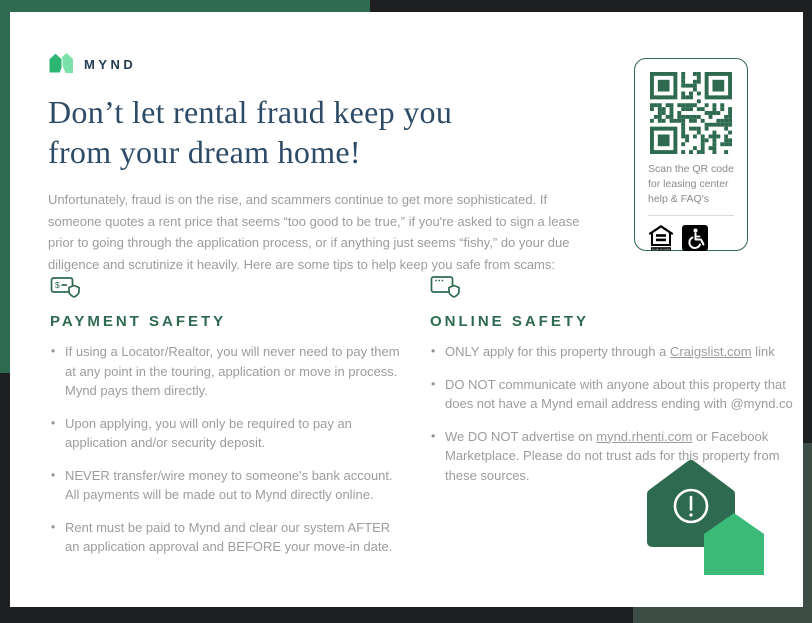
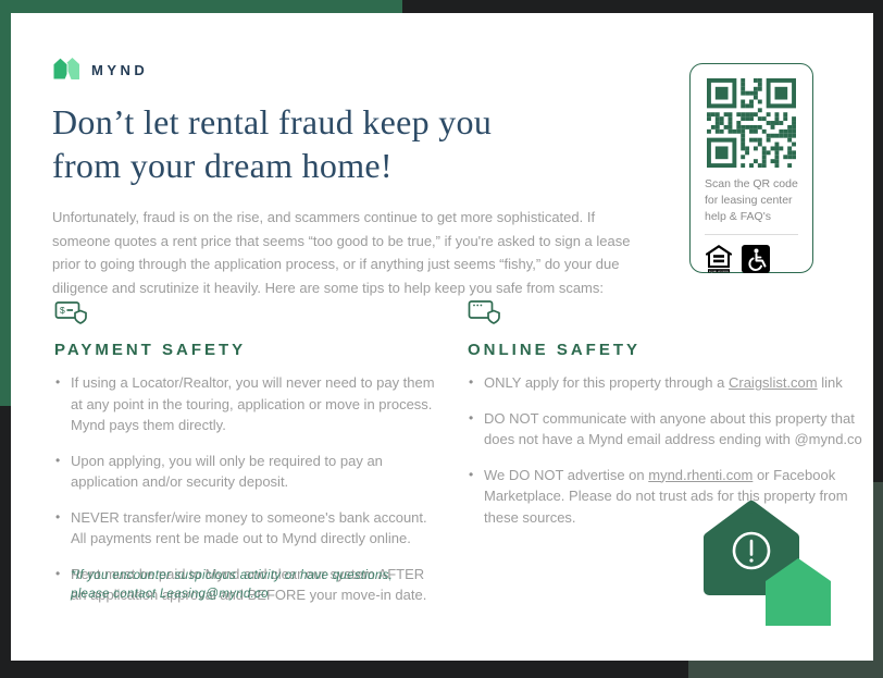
  MYND
  Don’t let rental fraud keep you
  from your dream home!
  Unfortunately, fraud is on the rise, and scammers continue to get more sophisticated. If someone quotes a rent price that seems “too good to be true,” if you're asked to sign a lease prior to going through the application process, or if anything just seems “fishy,” do your due diligence and scrutinize it heavily. Here are some tips to help keep you safe from scams:
  Scan the QR code for leasing center help & FAQ's
  $
  PAYMENT SAFETY
  •
  If using a Locator/Realtor, you will never need to pay them at any point in the touring, application or move in process. Mynd pays them directly.
  •
  Upon applying, you will only be required to pay an application and/or security deposit.
  •
- NEVER transfer/wire money to someone's bank account. All payments will be made out to Mynd directly online.
+ NEVER transfer/wire money to someone's bank account. All payments rent be made out to Mynd directly online.
  •
  Rent must be paid to Mynd and clear our system AFTER an application approval and BEFORE your move-in date.
  ONLINE SAFETY
  •
  ONLY apply for this property through a Craigslist.com link
  •
  DO NOT communicate with anyone about this property that does not have a Mynd email address ending with @mynd.co
  •
  We DO NOT advertise on mynd.rhenti.com or Facebook Marketplace. Please do not trust ads for this property from these sources.
+ *If you encounter suspicious activity or have questions,
+ please contact Leasing@mynd.co
